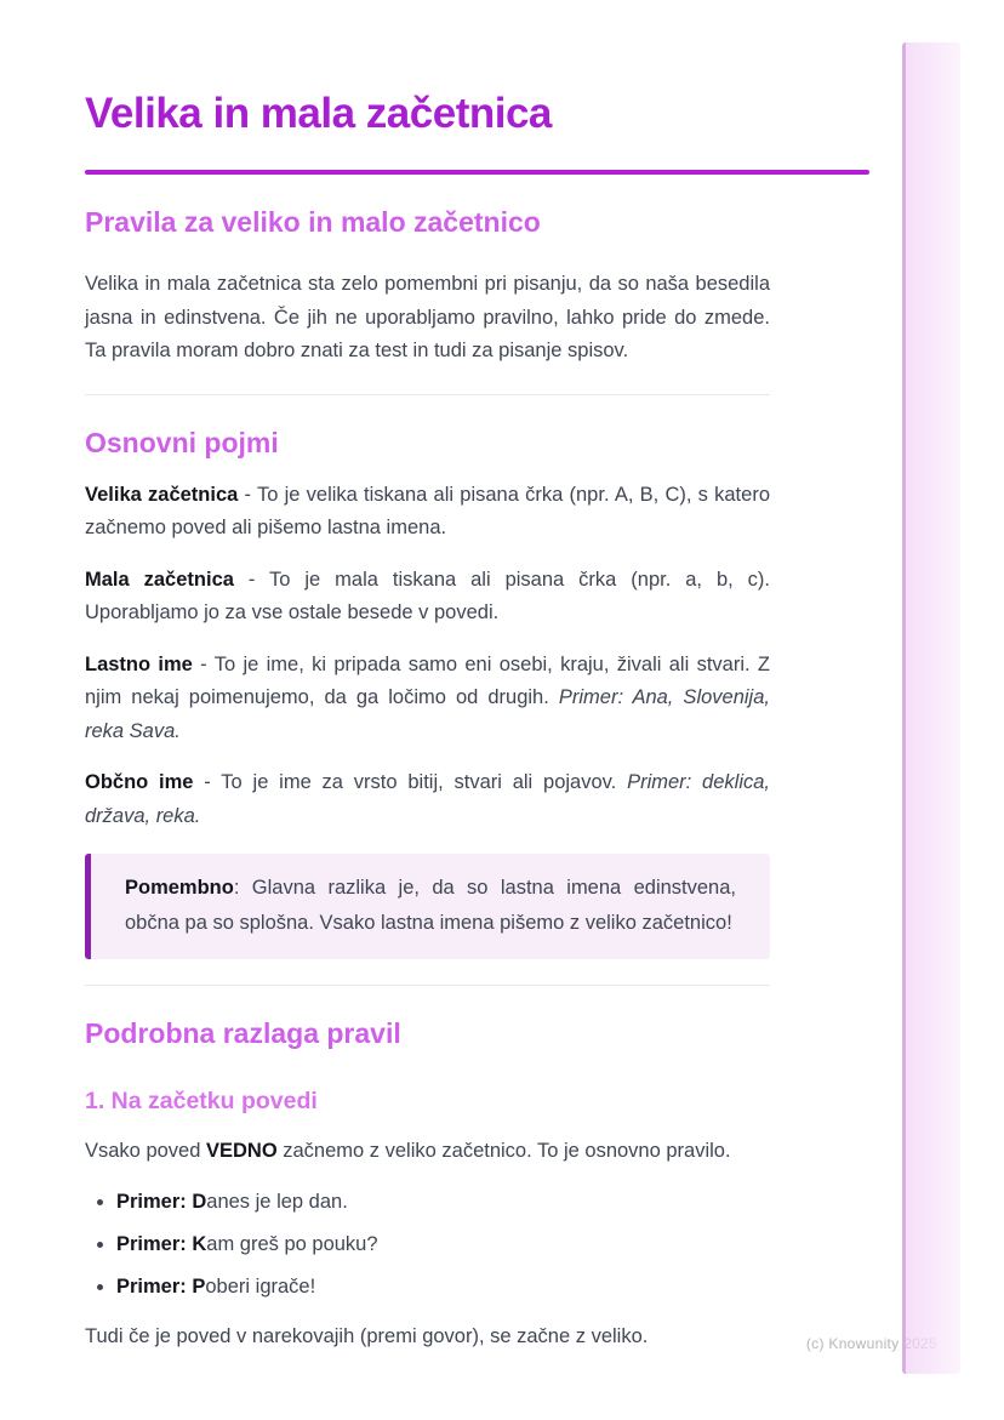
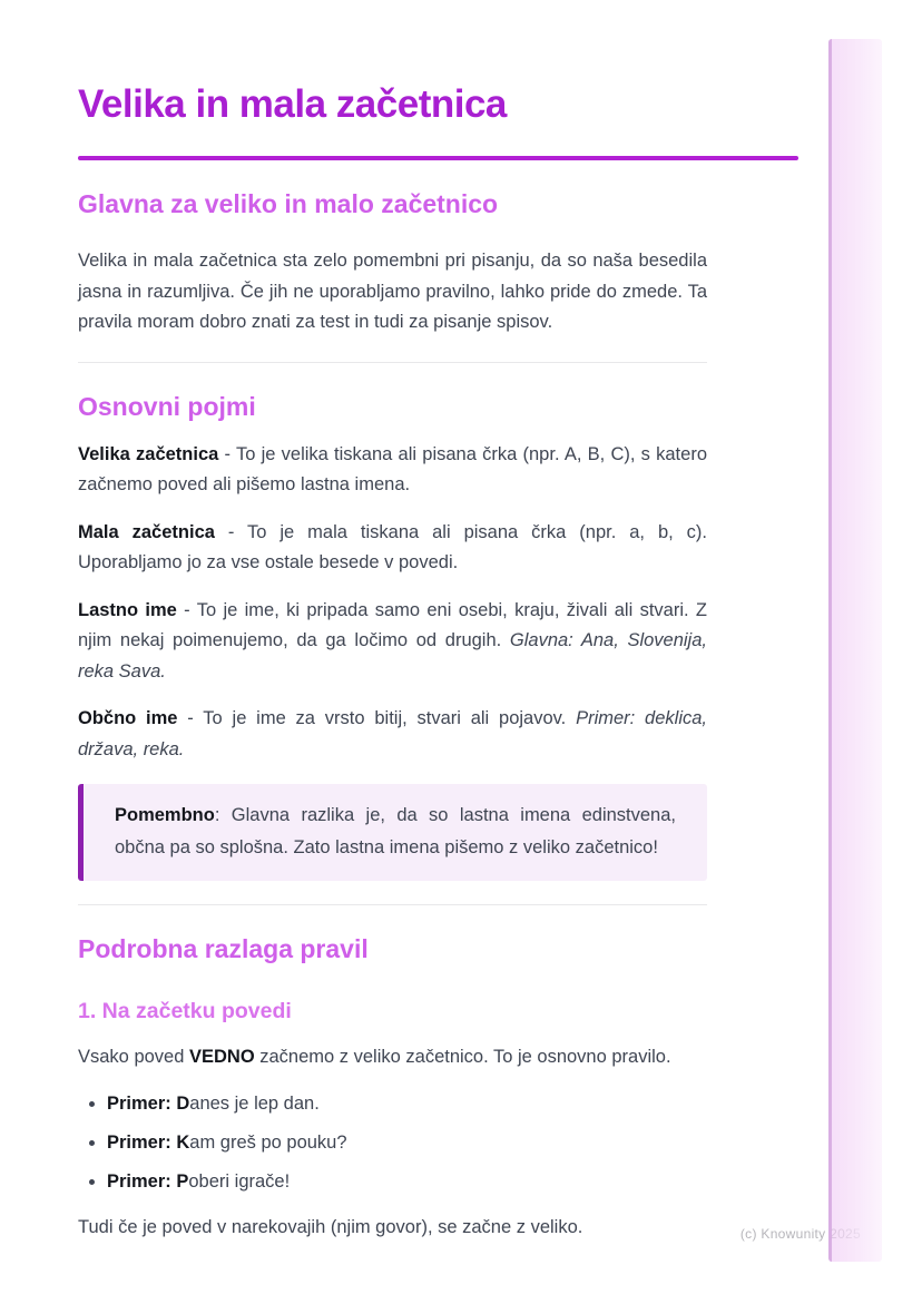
  Velika in mala začetnica
- Pravila za veliko in malo začetnico
+ Glavna za veliko in malo začetnico
- Velika in mala začetnica sta zelo pomembni pri pisanju, da so naša besedila jasna in edinstvena. Če jih ne uporabljamo pravilno, lahko pride do zmede. Ta pravila moram dobro znati za test in tudi za pisanje spisov.
+ Velika in mala začetnica sta zelo pomembni pri pisanju, da so naša besedila jasna in razumljiva. Če jih ne uporabljamo pravilno, lahko pride do zmede. Ta pravila moram dobro znati za test in tudi za pisanje spisov.
  Osnovni pojmi
  Velika začetnica - To je velika tiskana ali pisana črka (npr. A, B, C), s katero začnemo poved ali pišemo lastna imena.
  Mala začetnica - To je mala tiskana ali pisana črka (npr. a, b, c). Uporabljamo jo za vse ostale besede v povedi.
- Lastno ime - To je ime, ki pripada samo eni osebi, kraju, živali ali stvari. Z njim nekaj poimenujemo, da ga ločimo od drugih. Primer: Ana, Slovenija, reka Sava.
+ Lastno ime - To je ime, ki pripada samo eni osebi, kraju, živali ali stvari. Z njim nekaj poimenujemo, da ga ločimo od drugih. Glavna: Ana, Slovenija, reka Sava.
  Občno ime - To je ime za vrsto bitij, stvari ali pojavov. Primer: deklica, država, reka.
- Pomembno: Glavna razlika je, da so lastna imena edinstvena, občna pa so splošna. Vsako lastna imena pišemo z veliko začetnico!
+ Pomembno: Glavna razlika je, da so lastna imena edinstvena, občna pa so splošna. Zato lastna imena pišemo z veliko začetnico!
  Podrobna razlaga pravil
  1. Na začetku povedi
  Vsako poved VEDNO začnemo z veliko začetnico. To je osnovno pravilo.
  Primer: Danes je lep dan.
  Primer: Kam greš po pouku?
  Primer: Poberi igrače!
- Tudi če je poved v narekovajih (premi govor), se začne z veliko.
+ Tudi če je poved v narekovajih (njim govor), se začne z veliko.
  (c) Knowunity
